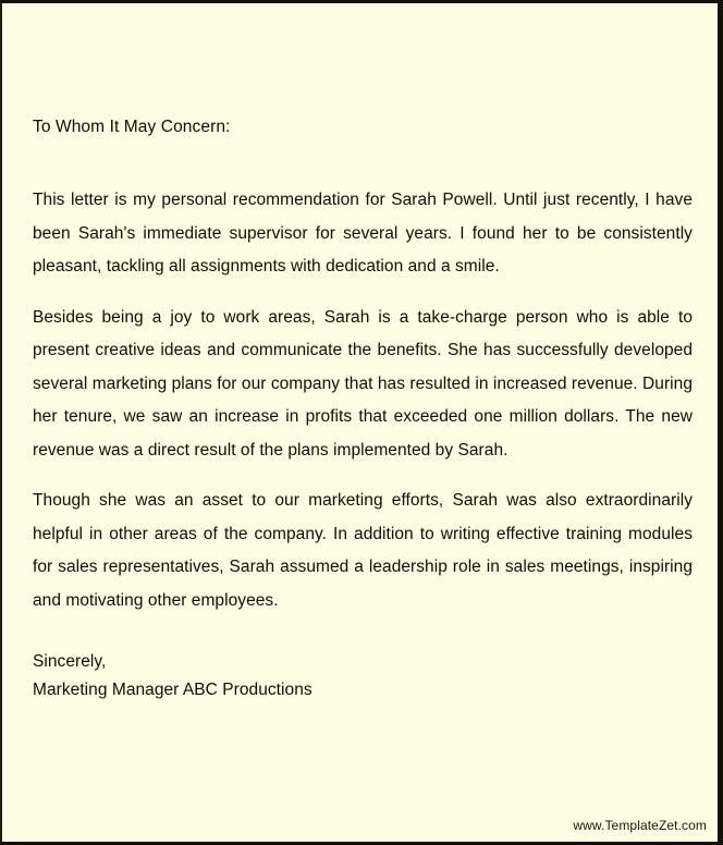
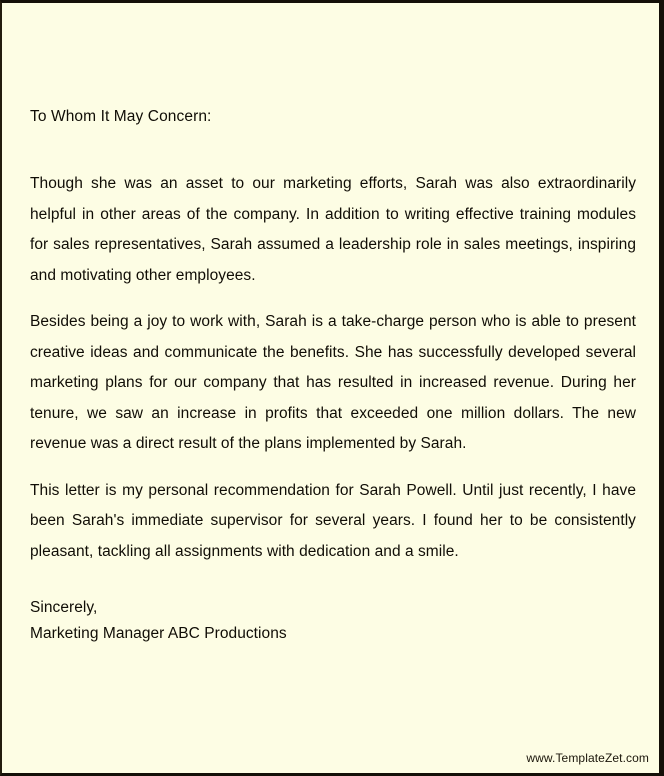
  To Whom It May Concern:
- This letter is my personal recommendation for Sarah Powell. Until just recently, I have been Sarah's immediate supervisor for several years. I found her to be consistently pleasant, tackling all assignments with dedication and a smile.
+ Though she was an asset to our marketing efforts, Sarah was also extraordinarily helpful in other areas of the company. In addition to writing effective training modules for sales representatives, Sarah assumed a leadership role in sales meetings, inspiring and motivating other employees.
- Besides being a joy to work areas, Sarah is a take-charge person who is able to present creative ideas and communicate the benefits. She has successfully developed several marketing plans for our company that has resulted in increased revenue. During her tenure, we saw an increase in profits that exceeded one million dollars. The new revenue was a direct result of the plans implemented by Sarah.
+ Besides being a joy to work with, Sarah is a take-charge person who is able to present creative ideas and communicate the benefits. She has successfully developed several marketing plans for our company that has resulted in increased revenue. During her tenure, we saw an increase in profits that exceeded one million dollars. The new revenue was a direct result of the plans implemented by Sarah.
- Though she was an asset to our marketing efforts, Sarah was also extraordinarily helpful in other areas of the company. In addition to writing effective training modules for sales representatives, Sarah assumed a leadership role in sales meetings, inspiring and motivating other employees.
+ This letter is my personal recommendation for Sarah Powell. Until just recently, I have been Sarah's immediate supervisor for several years. I found her to be consistently pleasant, tackling all assignments with dedication and a smile.
  Sincerely,
  Marketing Manager ABC Productions
  www.TemplateZet.com
